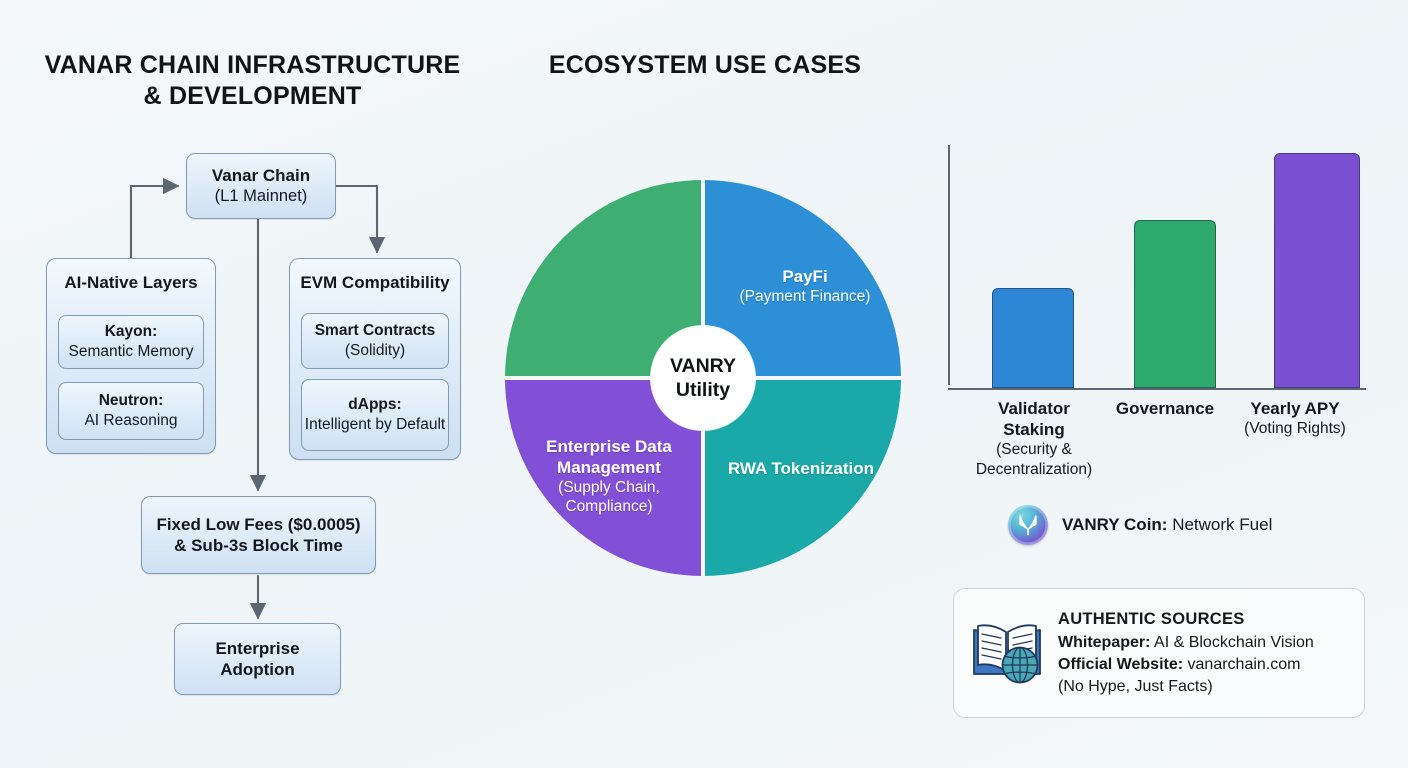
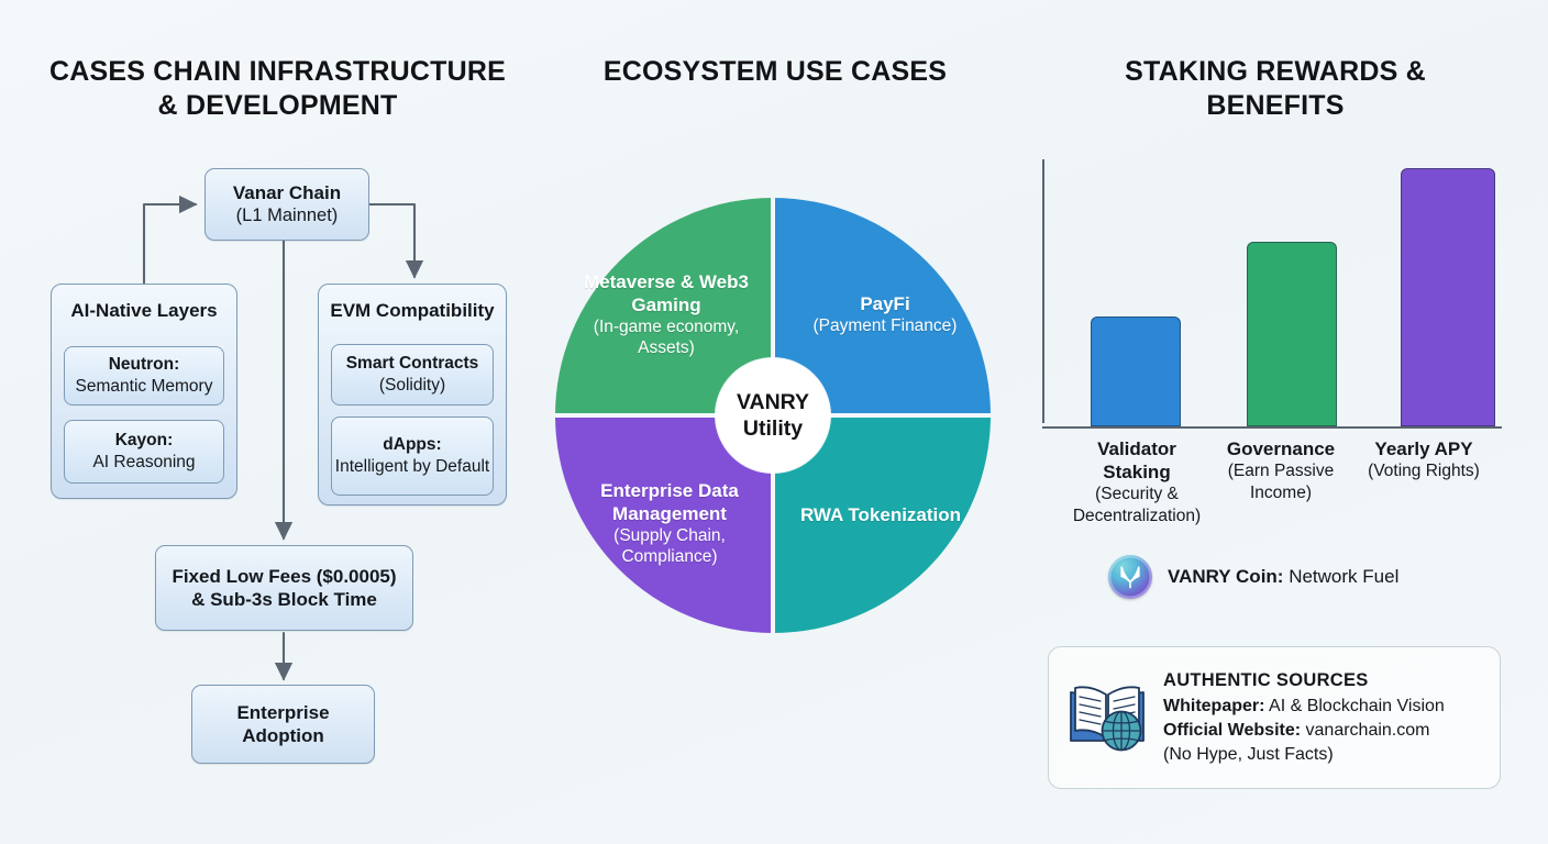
- VANAR CHAIN INFRASTRUCTURE & DEVELOPMENT
+ CASES CHAIN INFRASTRUCTURE & DEVELOPMENT
  ECOSYSTEM USE CASES
+ STAKING REWARDS & BENEFITS
  Vanar Chain
  (L1 Mainnet)
  AI-Native Layers
- Kayon:
+ Neutron:
  Semantic Memory
- Neutron:
+ Kayon:
  AI Reasoning
  EVM Compatibility
  Smart Contracts
  (Solidity)
  dApps:
  Intelligent by Default
  Fixed Low Fees ($0.0005)
  & Sub-3s Block Time
  Enterprise
  Adoption
+ Metaverse & Web3 Gaming
+ (In-game economy, Assets)
  PayFi
  (Payment Finance)
  Enterprise Data Management
  (Supply Chain, Compliance)
  RWA Tokenization
  VANRY
  Utility
  Validator
  Staking
  (Security & Decentralization)
  Governance
+ (Earn Passive Income)
  Yearly APY
  (Voting Rights)
  VANRY Coin: Network Fuel
  AUTHENTIC SOURCES
  Whitepaper: AI & Blockchain Vision
  Official Website: vanarchain.com
  (No Hype, Just Facts)
